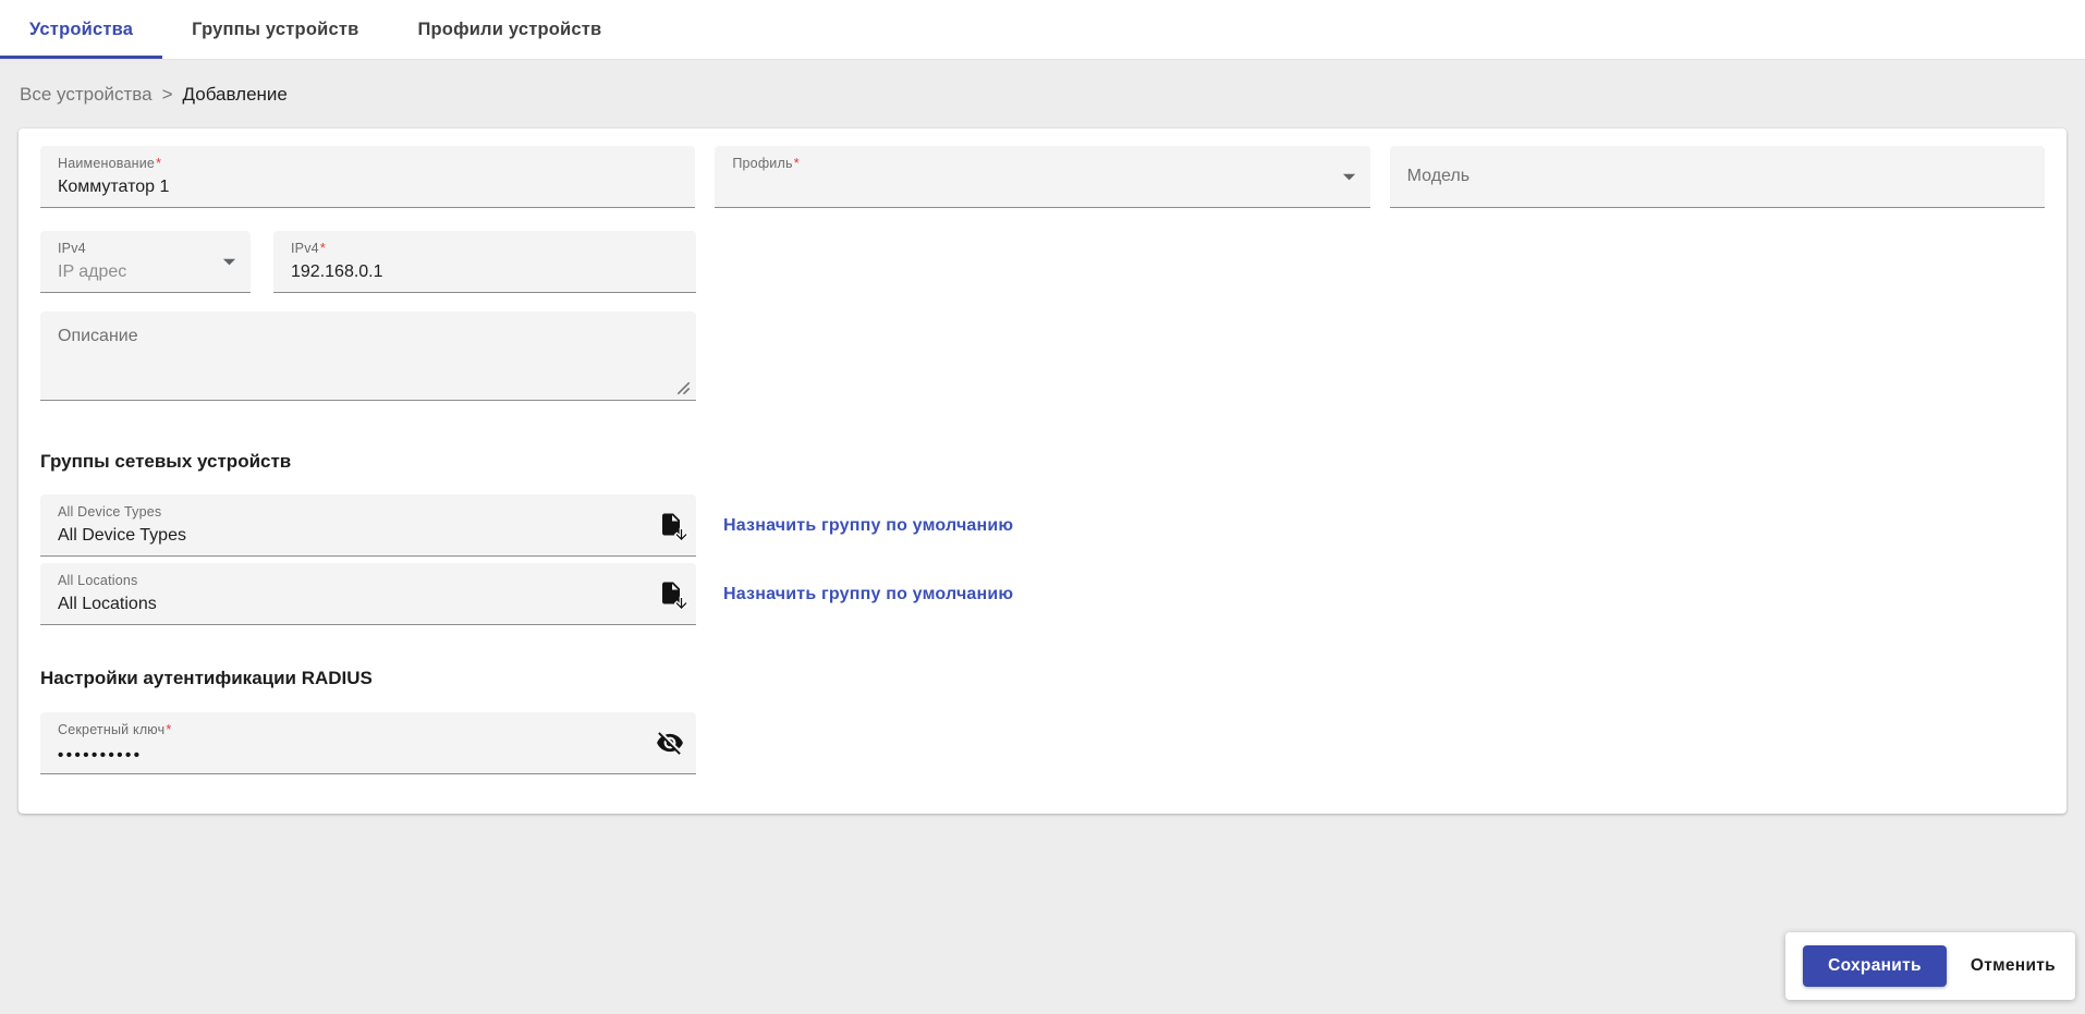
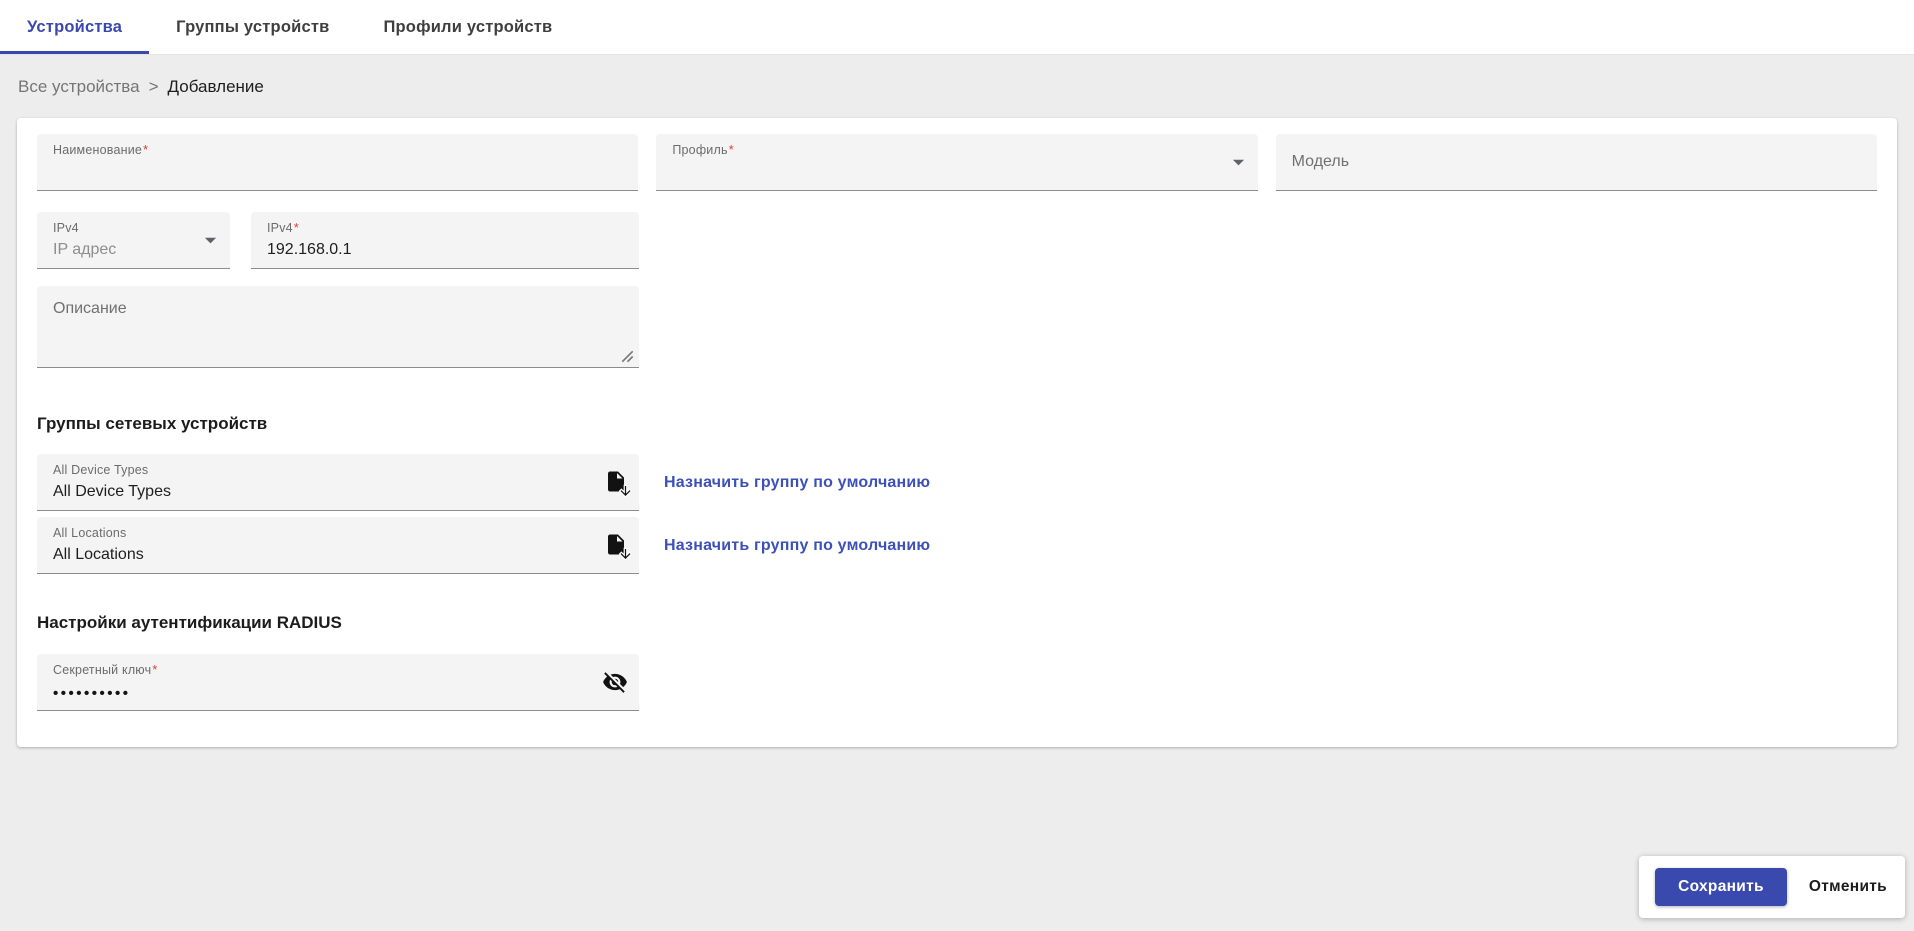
  Устройства
  Группы устройств
  Профили устройств
  Все устройства
  >
  Добавление
  Наименование*
- Коммутатор 1
  Профиль*
  Модель
  IPv4
  IP адрес
  IPv4*
  192.168.0.1
  Описание
  Группы сетевых устройств
  All Device Types
  All Device Types
  Назначить группу по умолчанию
  All Locations
  All Locations
  Назначить группу по умолчанию
  Настройки аутентификации RADIUS
  Секретный ключ*
  ••••••••••
  Сохранить
  Отменить
